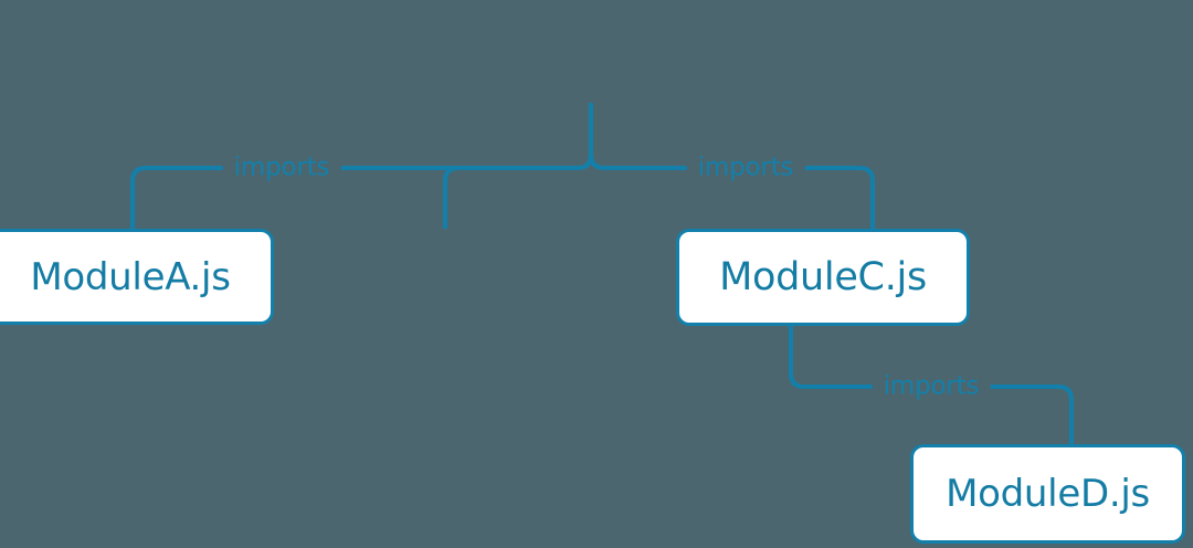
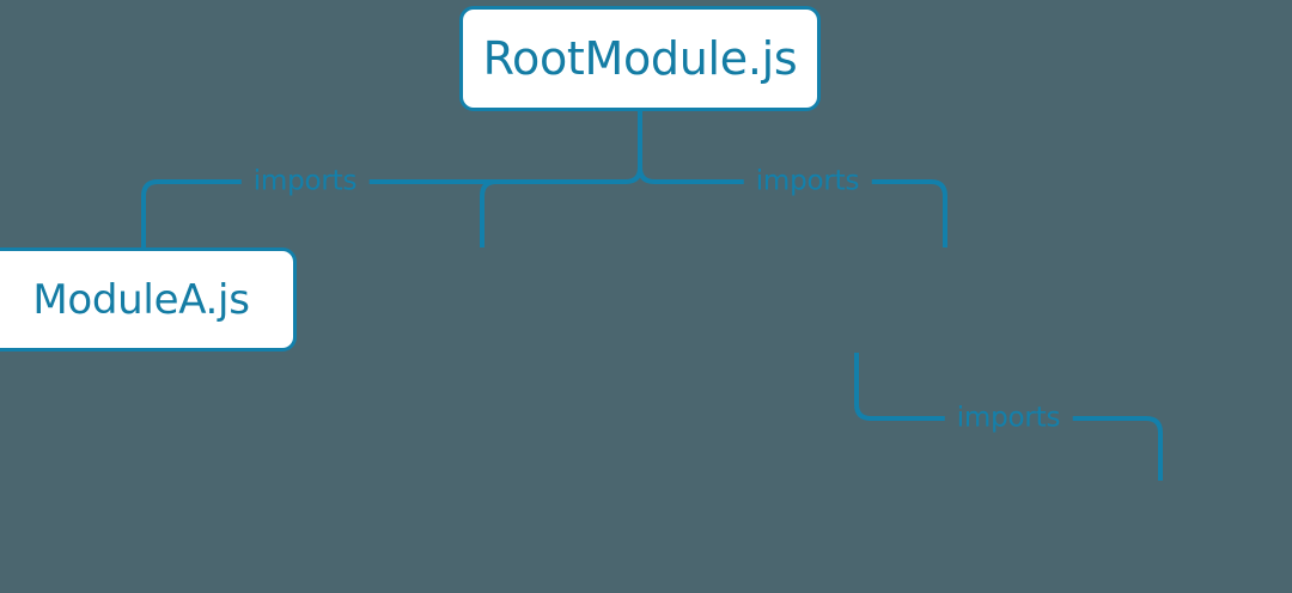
+ RootModule.js
  ModuleA.js
- ModuleC.js
- ModuleD.js
  imports
  imports
  imports
